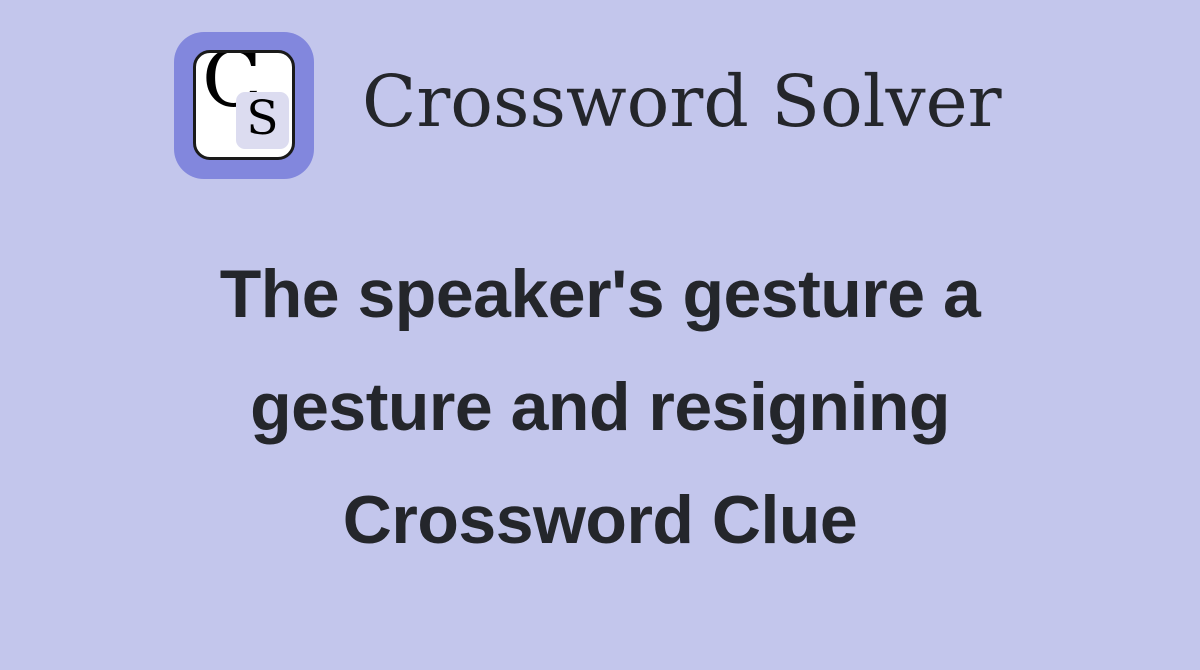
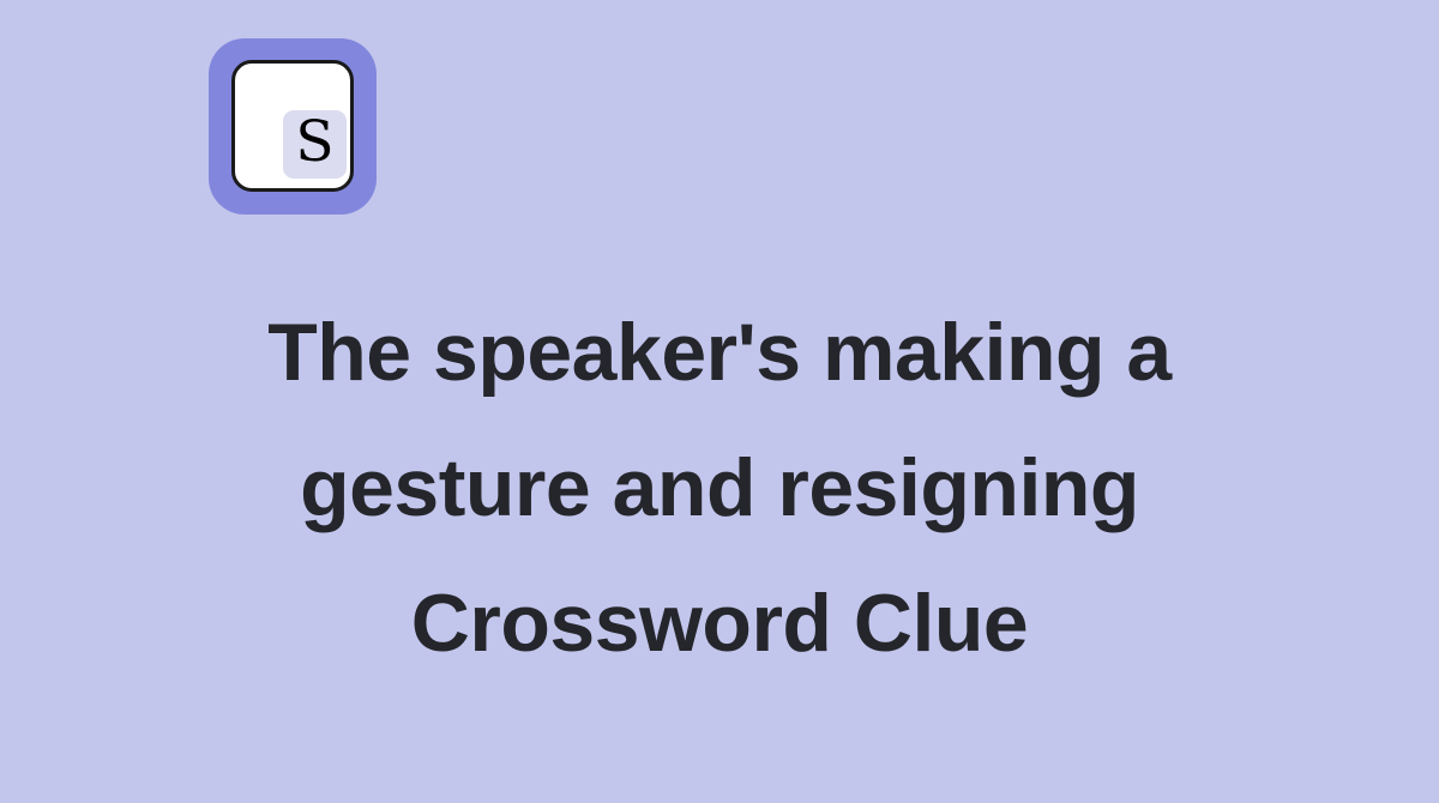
- C
  S
- Crossword Solver
- The speaker's gesture a gesture and resigning Crossword Clue
+ The speaker's making a gesture and resigning Crossword Clue
